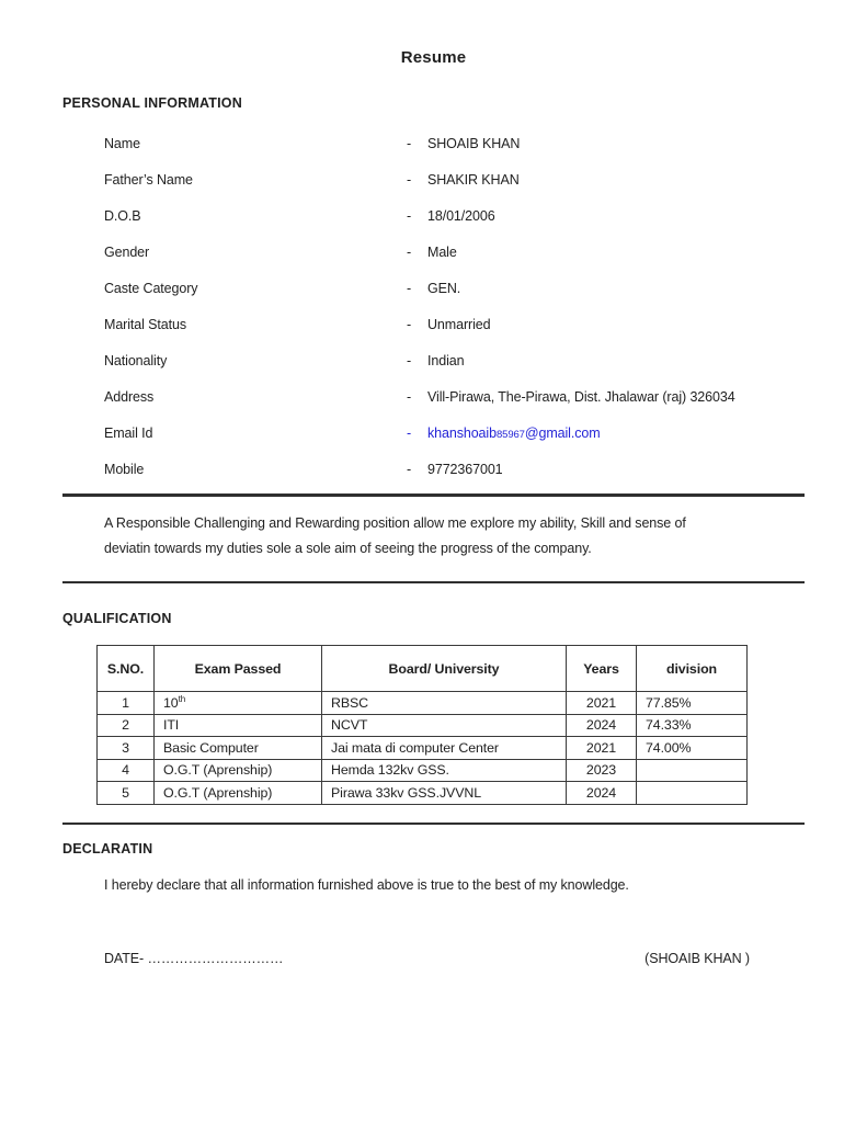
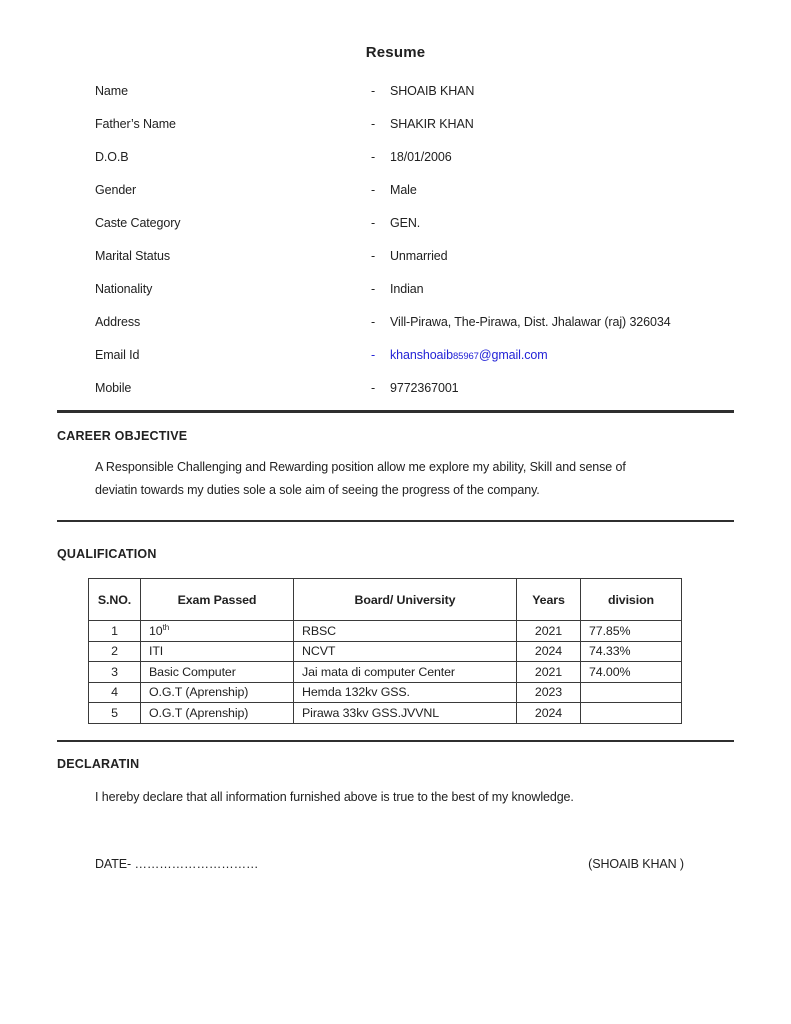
  Resume
- PERSONAL INFORMATION
  Name
  -
  SHOAIB KHAN
  Father’s Name
  -
  SHAKIR KHAN
  D.O.B
  -
  18/01/2006
  Gender
  -
  Male
  Caste Category
  -
  GEN.
  Marital Status
  -
  Unmarried
  Nationality
  -
  Indian
  Address
  -
  Vill-Pirawa, The-Pirawa, Dist. Jhalawar (raj) 326034
  Email Id
  -
  khanshoaib85967@gmail.com
  Mobile
  -
  9772367001
+ CAREER OBJECTIVE
  A Responsible Challenging and Rewarding position allow me explore my ability, Skill and sense of
  deviatin towards my duties sole a sole aim of seeing the progress of the company.
  QUALIFICATION
  S.NO.	Exam Passed	Board/ University	Years	division
  1	10th	RBSC	2021	77.85%
  2	ITI	NCVT	2024	74.33%
  3	Basic Computer	Jai mata di computer Center	2021	74.00%
  4	O.G.T (Aprenship)	Hemda 132kv GSS.	2023
  5	O.G.T (Aprenship)	Pirawa 33kv GSS.JVVNL	2024
  DECLARATIN
  I hereby declare that all information furnished above is true to the best of my knowledge.
  DATE- …………………………
  (SHOAIB KHAN )
